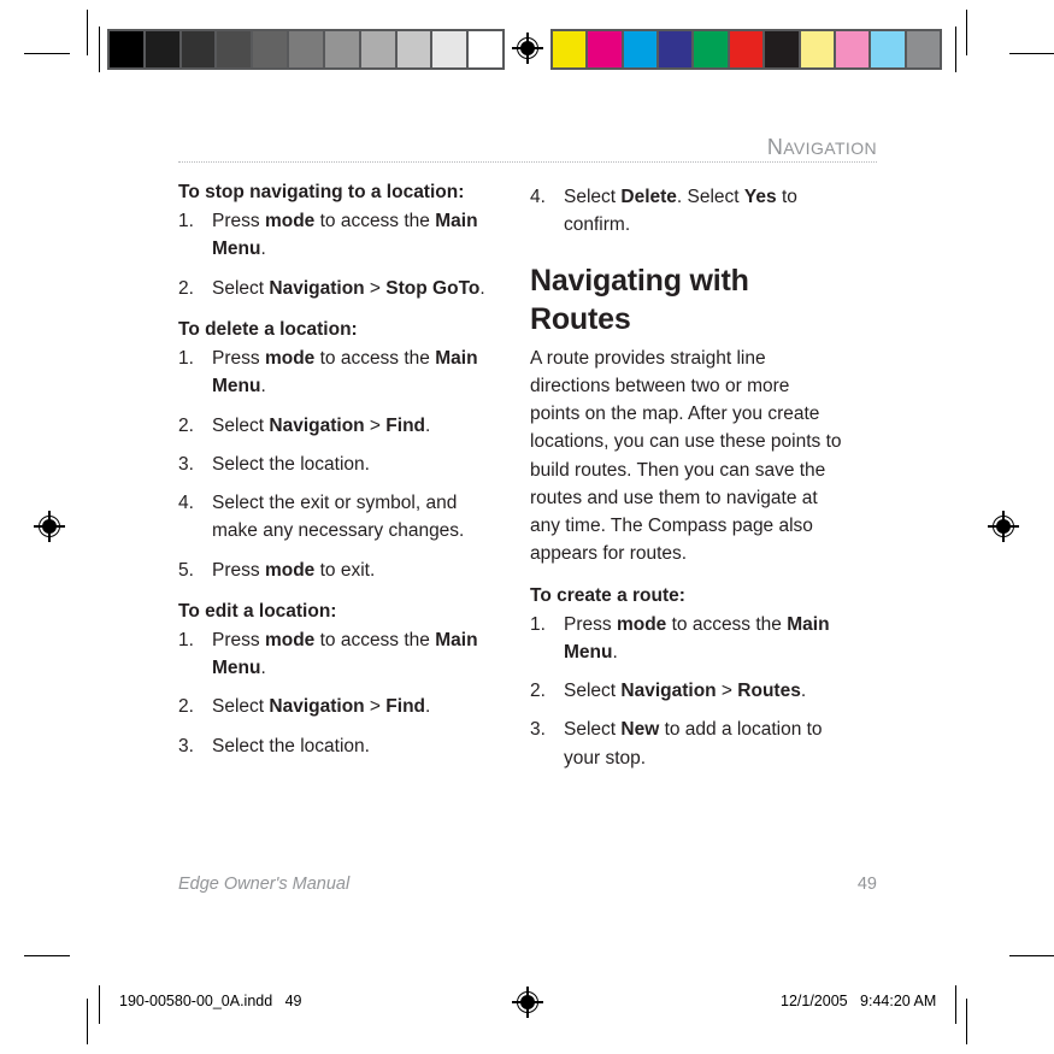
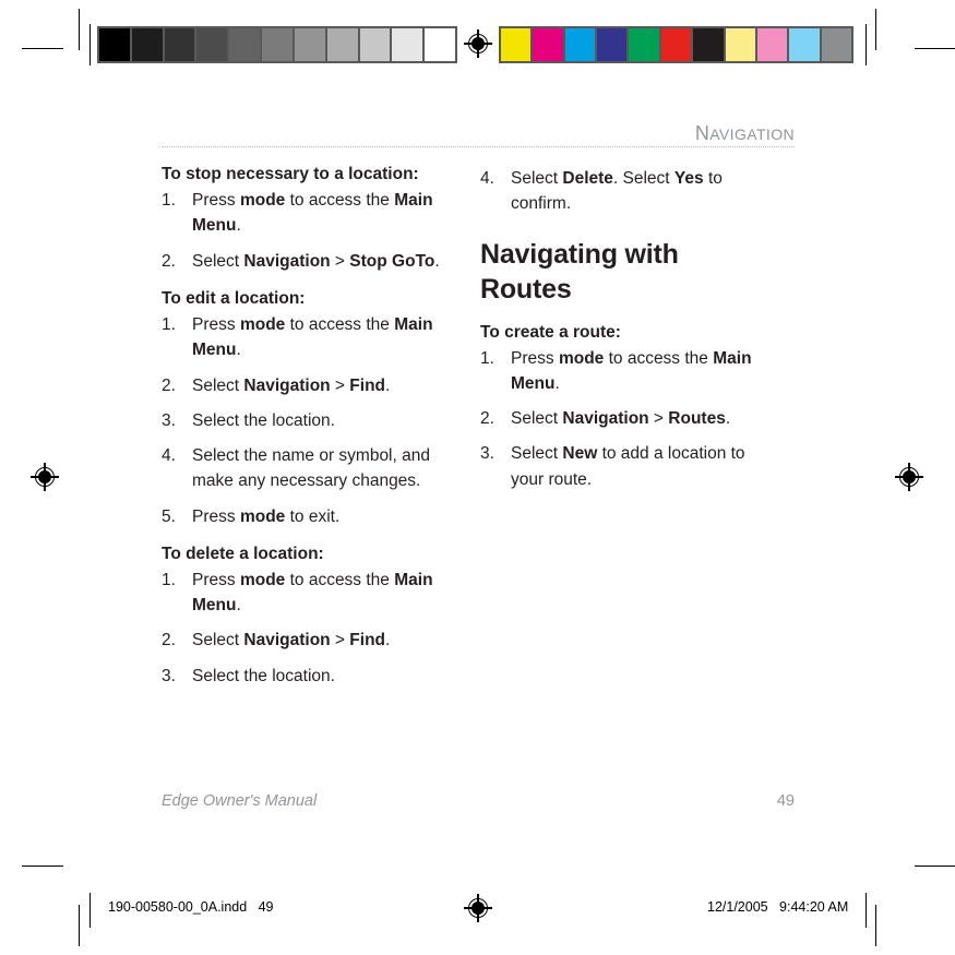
  NAVIGATION
- To stop navigating to a location:
+ To stop necessary to a location:
  1.
  Press mode to access the Main Menu.
  2.
  Select Navigation > Stop GoTo.
- To delete a location:
+ To edit a location:
  1.
  Press mode to access the Main Menu.
  2.
  Select Navigation > Find.
  3.
  Select the location.
  4.
- Select the exit or symbol, and make any necessary changes.
+ Select the name or symbol, and make any necessary changes.
  5.
  Press mode to exit.
- To edit a location:
+ To delete a location:
  1.
  Press mode to access the Main Menu.
  2.
  Select Navigation > Find.
  3.
  Select the location.
  4.
  Select Delete. Select Yes to confirm.
  Navigating with Routes
- A route provides straight line directions between two or more points on the map. After you create locations, you can use these points to build routes. Then you can save the routes and use them to navigate at any time. The Compass page also appears for routes.
  To create a route:
  1.
  Press mode to access the Main Menu.
  2.
  Select Navigation > Routes.
  3.
- Select New to add a location to your stop.
+ Select New to add a location to your route.
  Edge Owner's Manual
  49
  190-00580-00_0A.indd 49
  12/1/2005 9:44:20 AM
